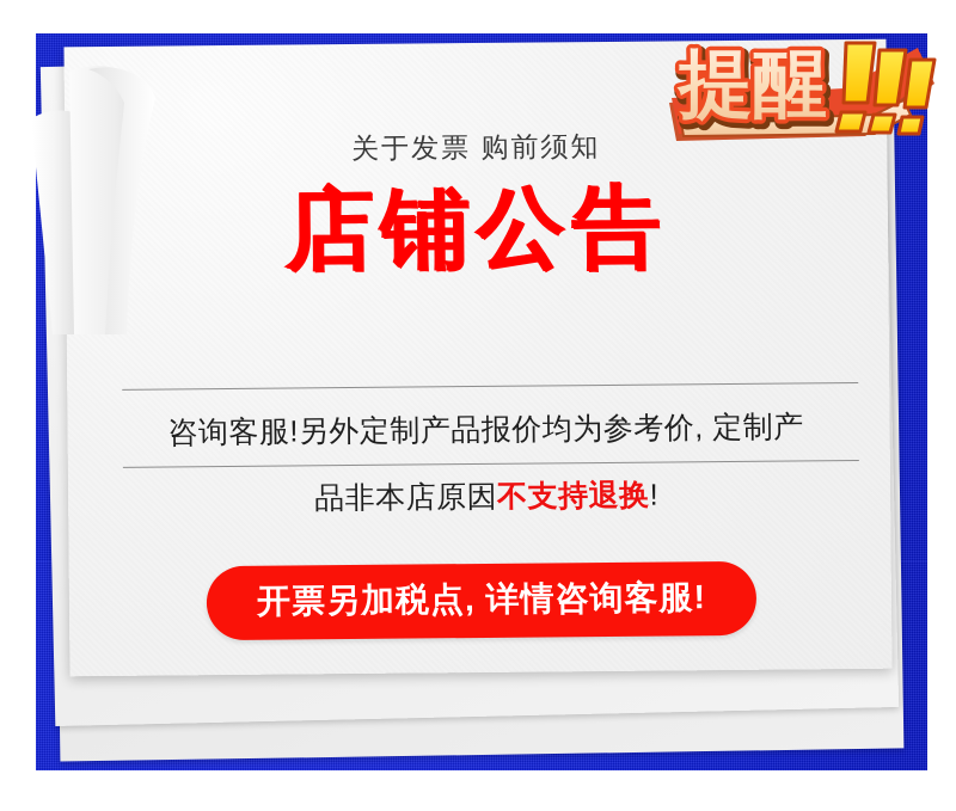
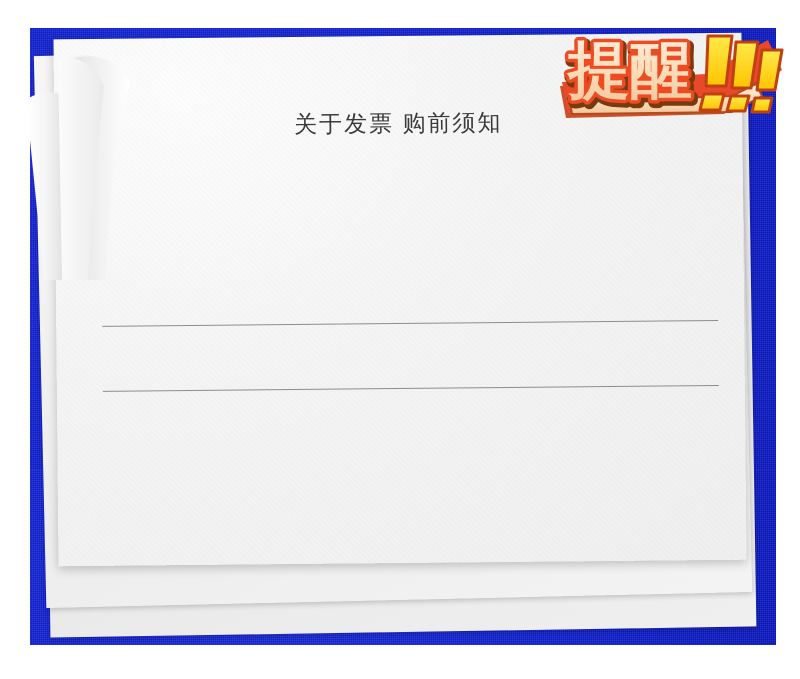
  关于发票 购前须知
- 店铺公告
- 咨询客服!另外定制产品报价均为参考价, 定制产
- 品非本店原因不支持退换!
- 开票另加税点, 详情咨询客服!
  提醒
